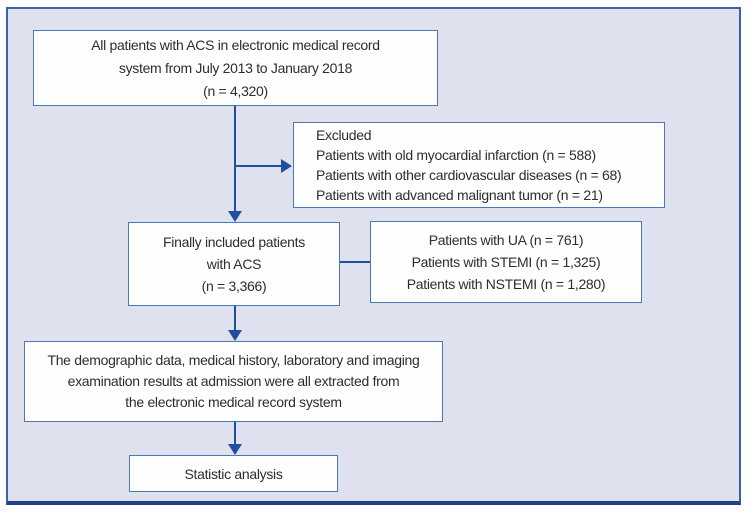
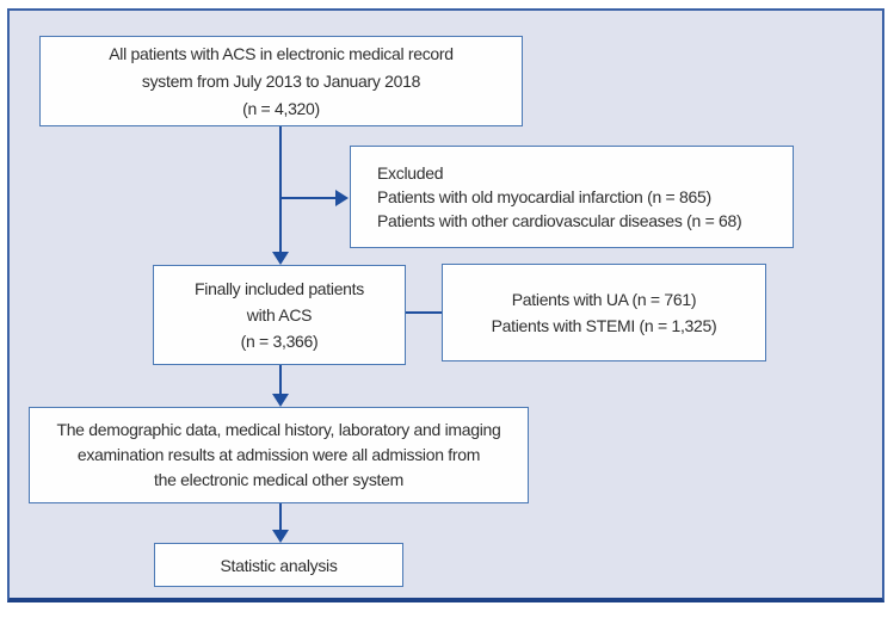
  All patients with ACS in electronic medical record
  system from July 2013 to January 2018
  (n = 4,320)
  Excluded
- Patients with old myocardial infarction (n = 588)
+ Patients with old myocardial infarction (n = 865)
  Patients with other cardiovascular diseases (n = 68)
- Patients with advanced malignant tumor (n = 21)
  Finally included patients
  with ACS
  (n = 3,366)
  Patients with UA (n = 761)
  Patients with STEMI (n = 1,325)
- Patients with NSTEMI (n = 1,280)
  The demographic data, medical history, laboratory and imaging
- examination results at admission were all extracted from
+ examination results at admission were all admission from
- the electronic medical record system
+ the electronic medical other system
  Statistic analysis
